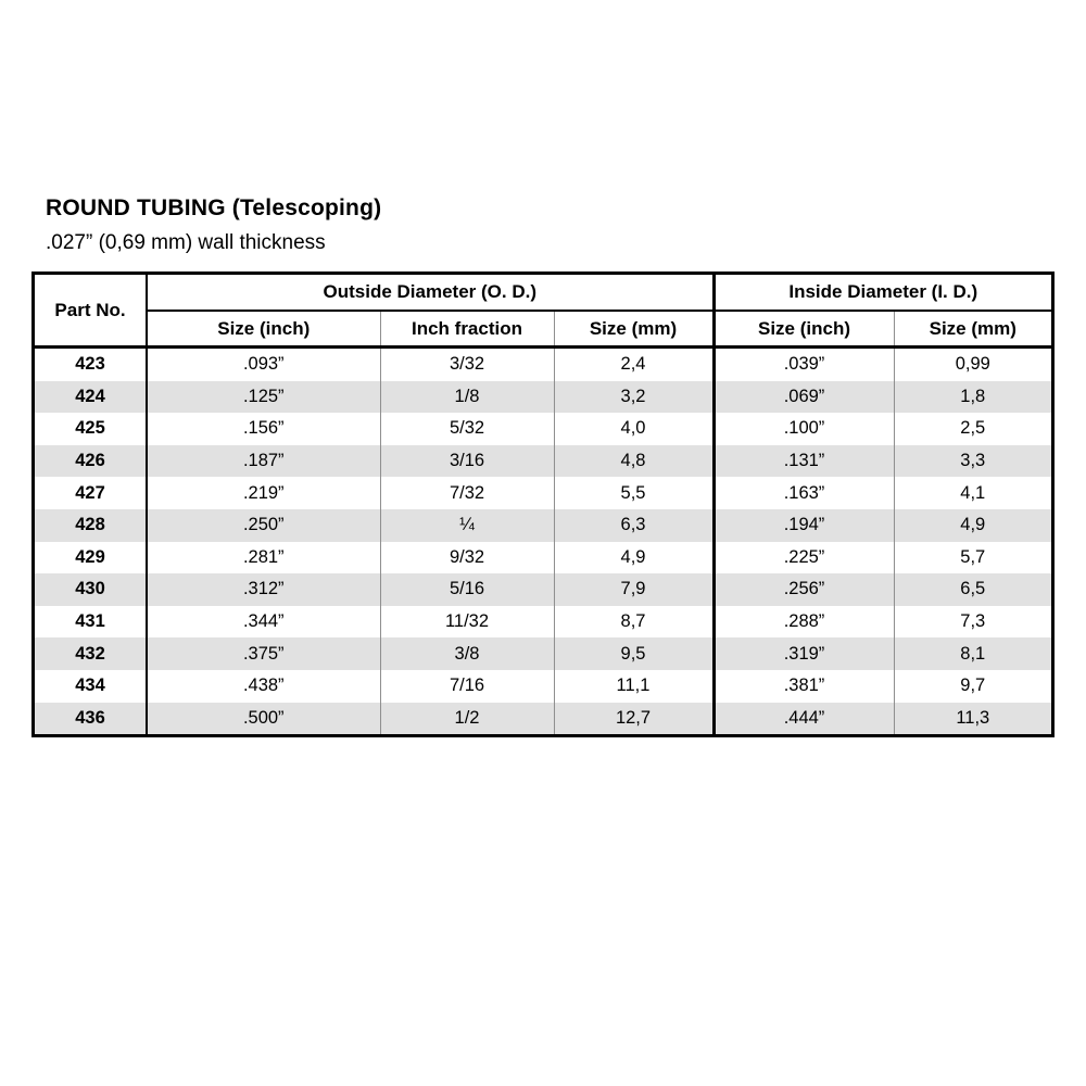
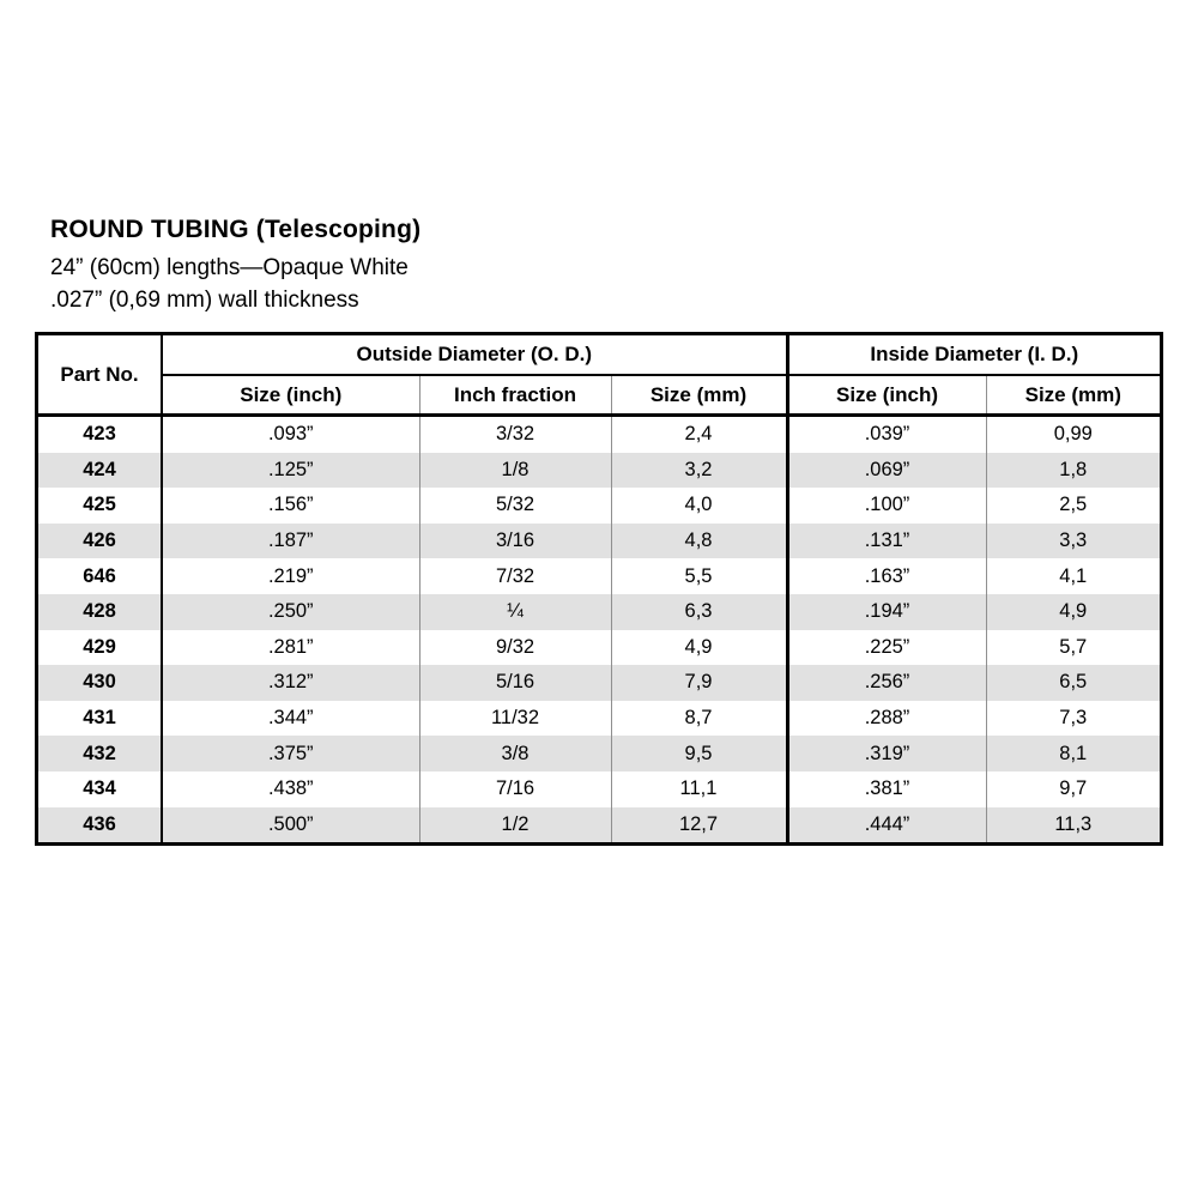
  ROUND TUBING (Telescoping)
+ 24” (60cm) lengths—Opaque White
  .027” (0,69 mm) wall thickness
  Part No.	Outside Diameter (O. D.)	Inside Diameter (I. D.)
  Size (inch)	Inch fraction	Size (mm)	Size (inch)	Size (mm)
  423	.093”	3/32	2,4	.039”	0,99
  424	.125”	1/8	3,2	.069”	1,8
  425	.156”	5/32	4,0	.100”	2,5
  426	.187”	3/16	4,8	.131”	3,3
- 427	.219”	7/32	5,5	.163”	4,1
+ 646	.219”	7/32	5,5	.163”	4,1
  428	.250”	¼	6,3	.194”	4,9
  429	.281”	9/32	4,9	.225”	5,7
  430	.312”	5/16	7,9	.256”	6,5
  431	.344”	11/32	8,7	.288”	7,3
  432	.375”	3/8	9,5	.319”	8,1
  434	.438”	7/16	11,1	.381”	9,7
  436	.500”	1/2	12,7	.444”	11,3
